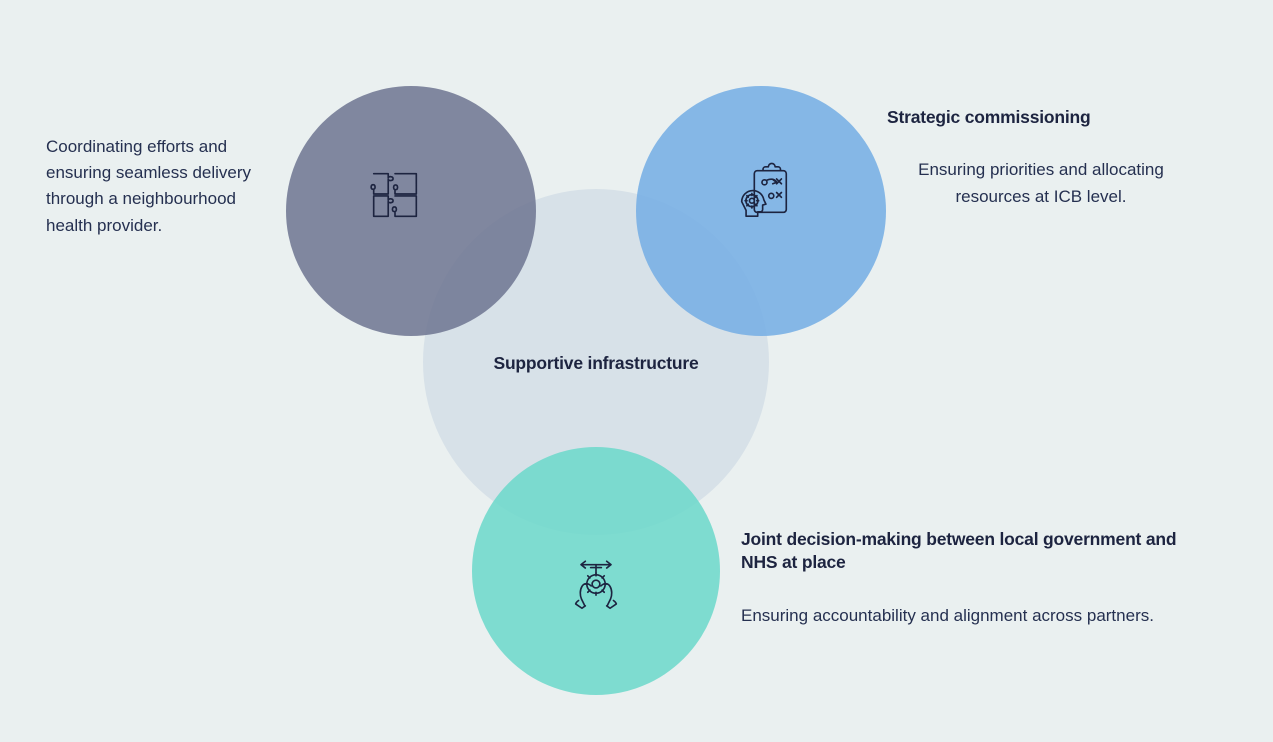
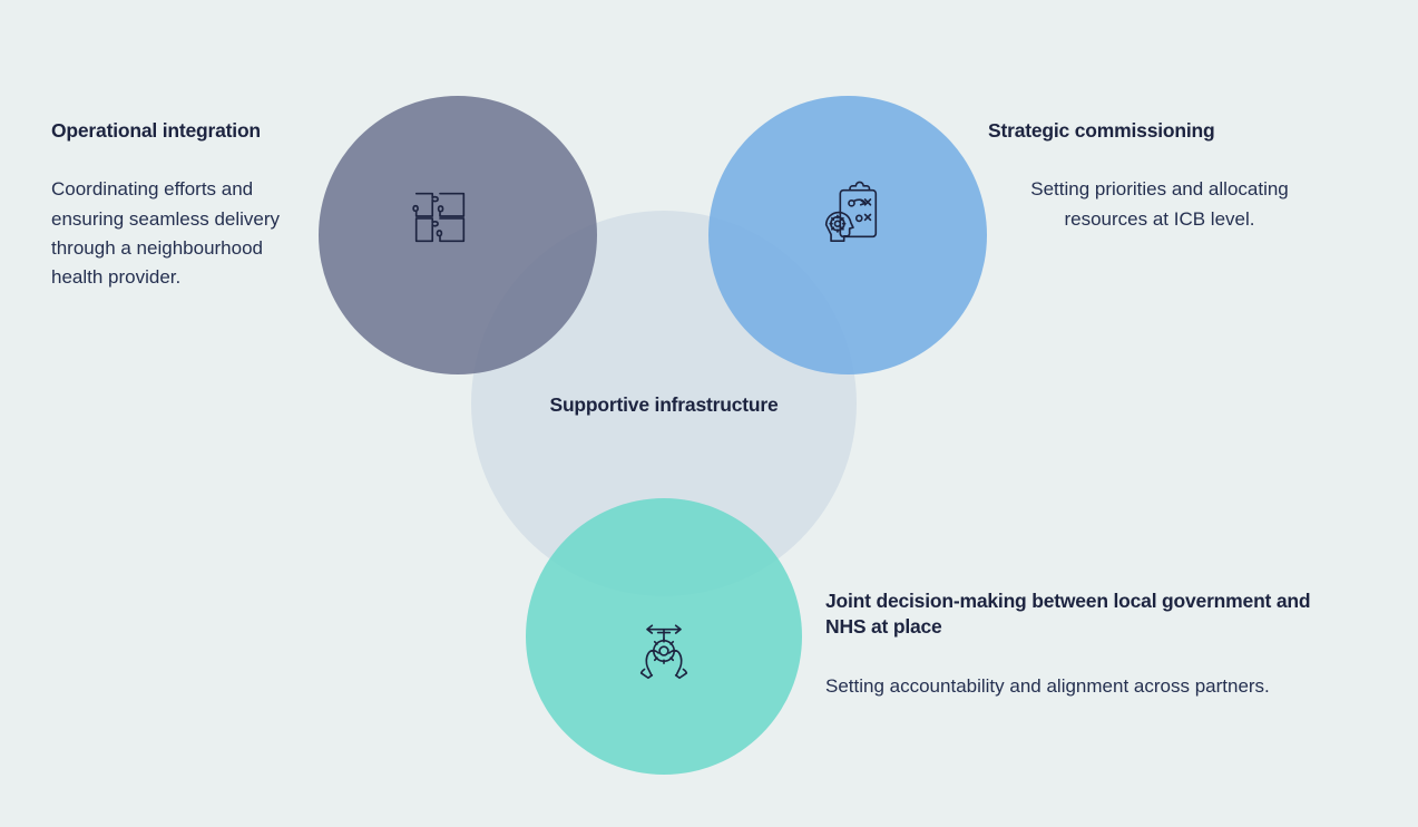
+ Operational integration
  Coordinating efforts and ensuring seamless delivery through a neighbourhood health provider.
  Strategic commissioning
- Ensuring priorities and allocating resources at ICB level.
+ Setting priorities and allocating resources at ICB level.
  Joint decision-making between local government and NHS at place
- Ensuring accountability and alignment across partners.
+ Setting accountability and alignment across partners.
  Supportive infrastructure
